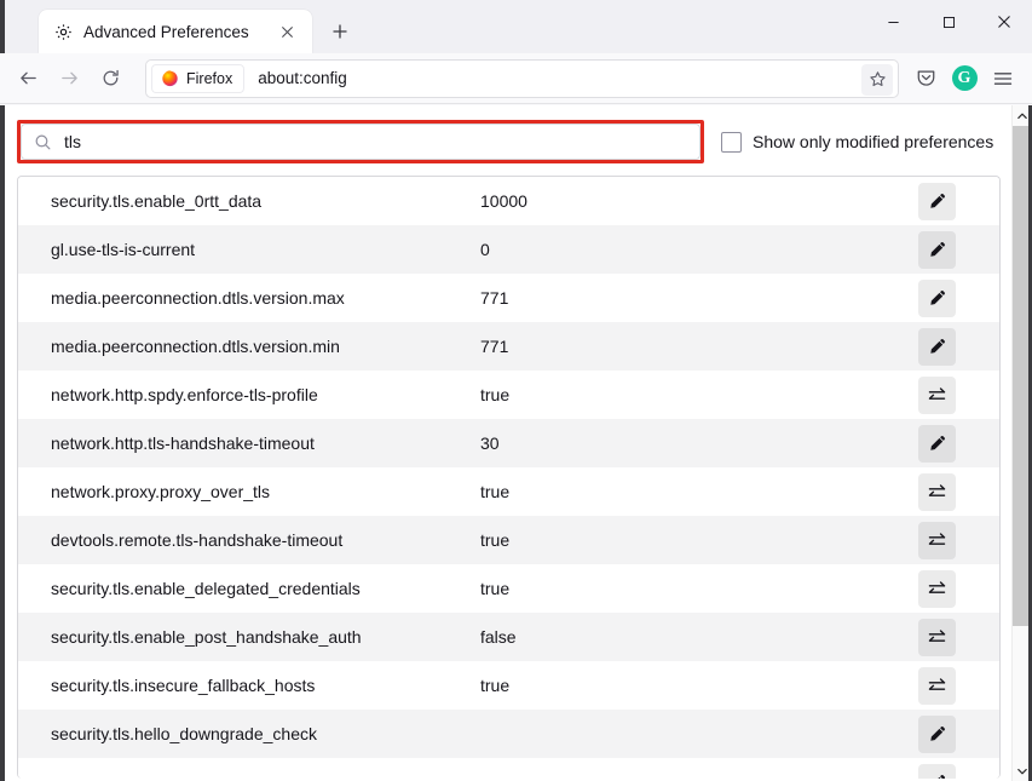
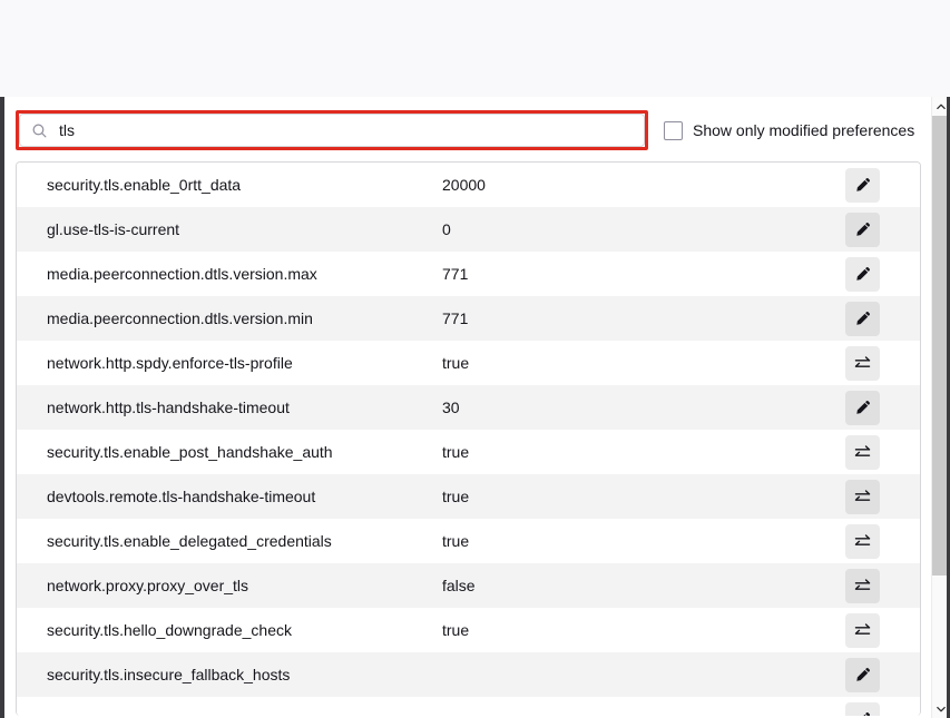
- Advanced Preferences
- Firefox
- about:config
- G
  tls
  Show only modified preferences
  security.tls.enable_0rtt_data
- 10000
+ 20000
  gl.use-tls-is-current
  0
  media.peerconnection.dtls.version.max
  771
  media.peerconnection.dtls.version.min
  771
  network.http.spdy.enforce-tls-profile
  true
  network.http.tls-handshake-timeout
  30
- network.proxy.proxy_over_tls
+ security.tls.enable_post_handshake_auth
  true
  devtools.remote.tls-handshake-timeout
  true
  security.tls.enable_delegated_credentials
  true
- security.tls.enable_post_handshake_auth
+ network.proxy.proxy_over_tls
  false
- security.tls.insecure_fallback_hosts
+ security.tls.hello_downgrade_check
  true
- security.tls.hello_downgrade_check
+ security.tls.insecure_fallback_hosts
